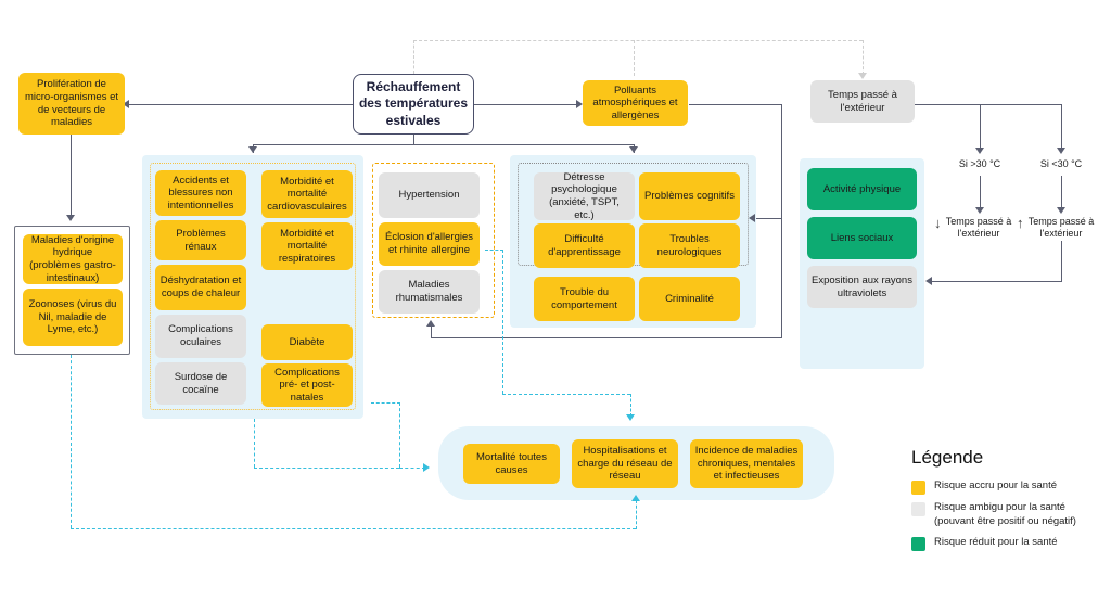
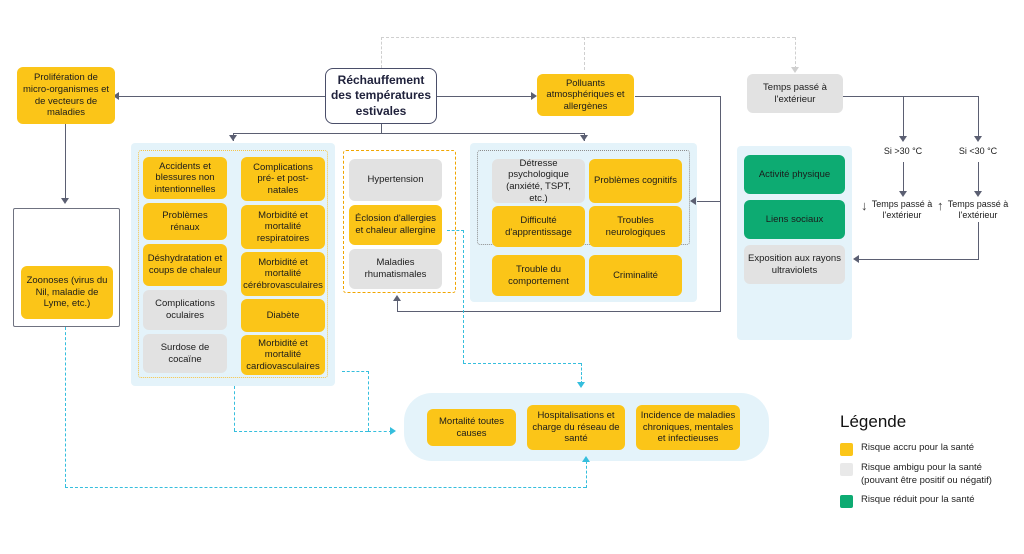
  Prolifération de micro-organismes et de vecteurs de maladies
- Maladies d'origine hydrique (problèmes gastro-intestinaux)
  Zoonoses (virus du Nil, maladie de Lyme, etc.)
  Réchauffement des températures estivales
  Polluants atmosphériques et allergènes
  Temps passé à l'extérieur
  Accidents et blessures non intentionnelles
  Problèmes rénaux
  Déshydratation et coups de chaleur
  Complications oculaires
  Surdose de cocaïne
- Morbidité et mortalité cardiovasculaires
+ Complications pré- et post-natales
  Morbidité et mortalité respiratoires
+ Morbidité et mortalité cérébrovasculaires
  Diabète
- Complications pré- et post-natales
+ Morbidité et mortalité cardiovasculaires
  Hypertension
- Éclosion d'allergies et rhinite allergine
+ Éclosion d'allergies et chaleur allergine
  Maladies rhumatismales
  Détresse psychologique (anxiété, TSPT, etc.)
  Difficulté d'apprentissage
  Trouble du comportement
  Problèmes cognitifs
  Troubles neurologiques
  Criminalité
  Activité physique
  Liens sociaux
  Exposition aux rayons ultraviolets
  Si >30 °C
  Si <30 °C
  ↓
  Temps passé à l'extérieur
  ↑
  Temps passé à l'extérieur
  Mortalité toutes causes
- Hospitalisations et charge du réseau de réseau
+ Hospitalisations et charge du réseau de santé
  Incidence de maladies chroniques, mentales et infectieuses
  Légende
  Risque accru pour la santé
  Risque ambigu pour la santé (pouvant être positif ou négatif)
  Risque réduit pour la santé
